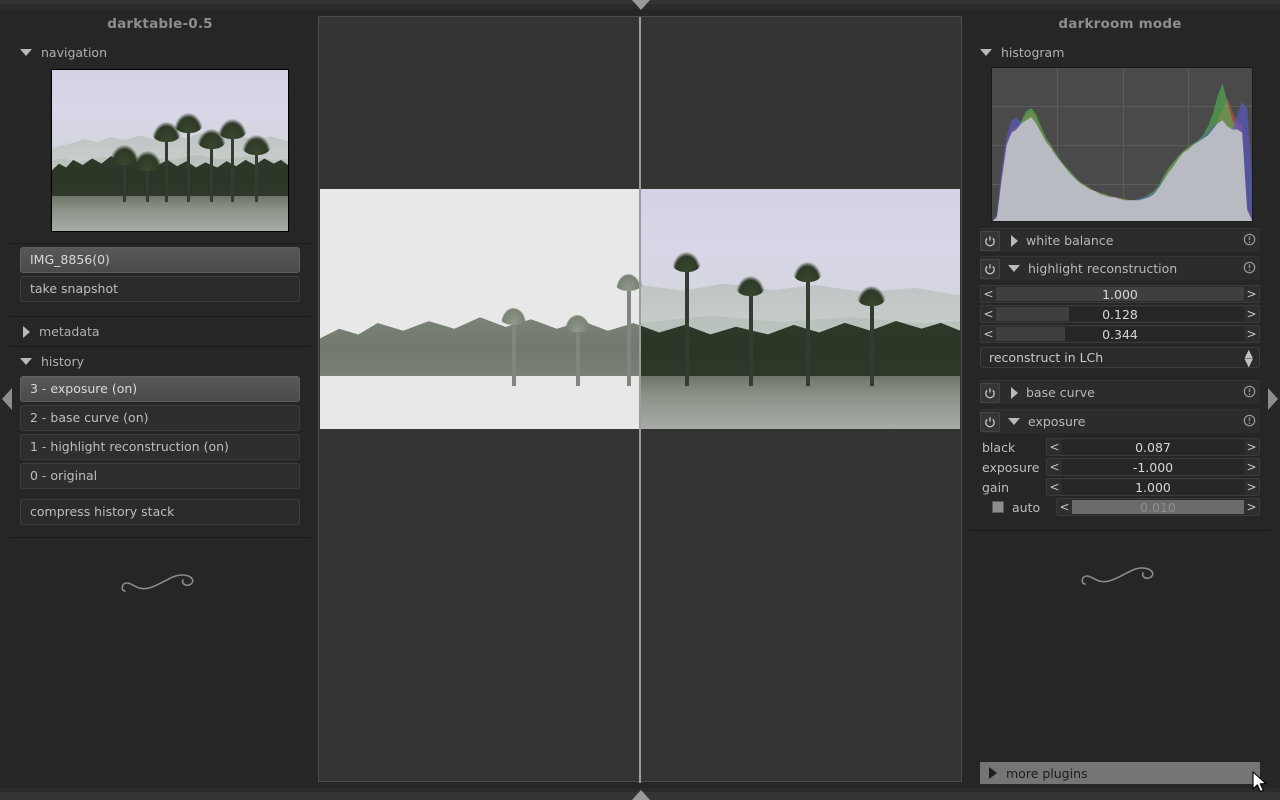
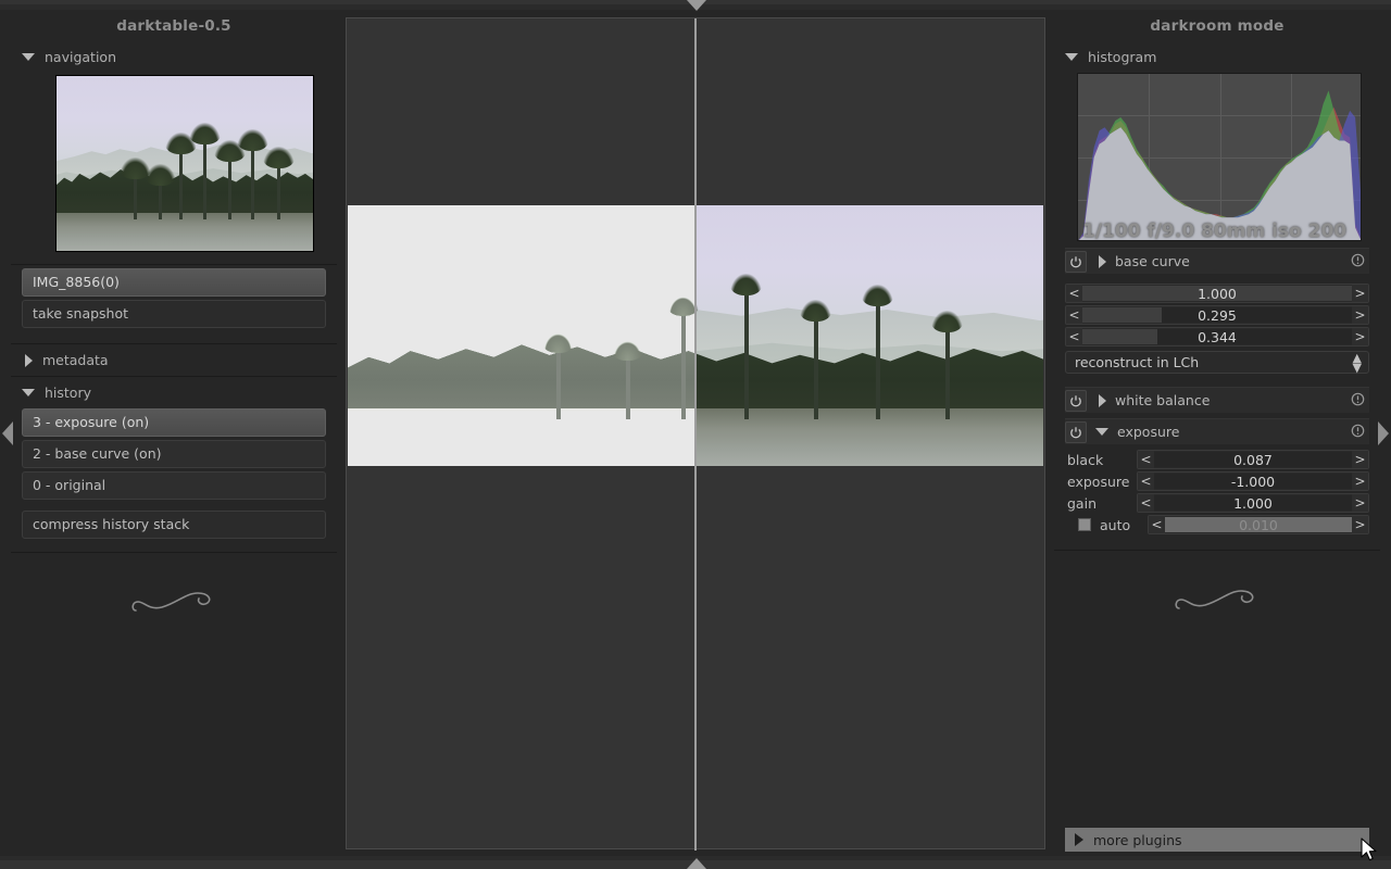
  darktable-0.5
  navigation
  IMG_8856(0)
  take snapshot
  metadata
  history
  3 - exposure (on)
  2 - base curve (on)
- 1 - highlight reconstruction (on)
  0 - original
  compress history stack
  darkroom mode
  histogram
+ 1/100 f/9.0 80mm iso 200
- white balance
+ base curve
- highlight reconstruction
  <
  1.000
  >
  <
- 0.128
+ 0.295
  >
  <
  0.344
  >
  reconstruct in LCh
  ▲
  ▼
- base curve
+ white balance
  exposure
  black
  <
  0.087
  >
  exposure
  <
  -1.000
  >
  gain
  <
  1.000
  >
  auto
  <
  0.010
  >
  more plugins
